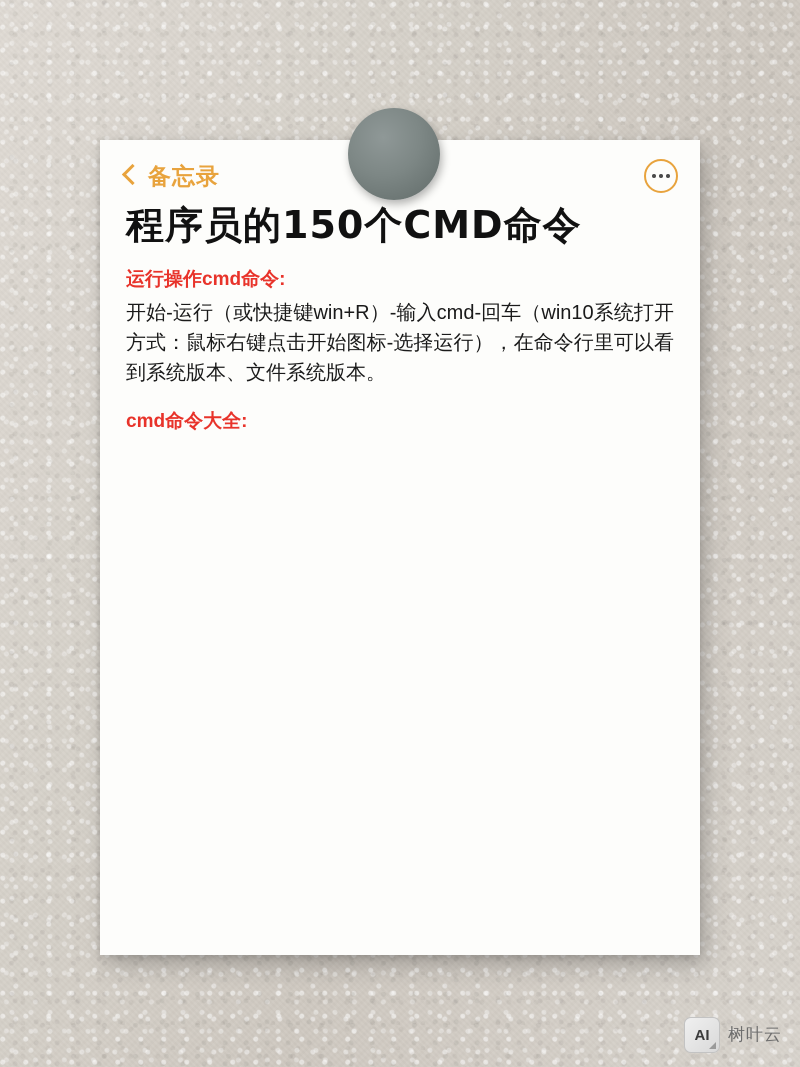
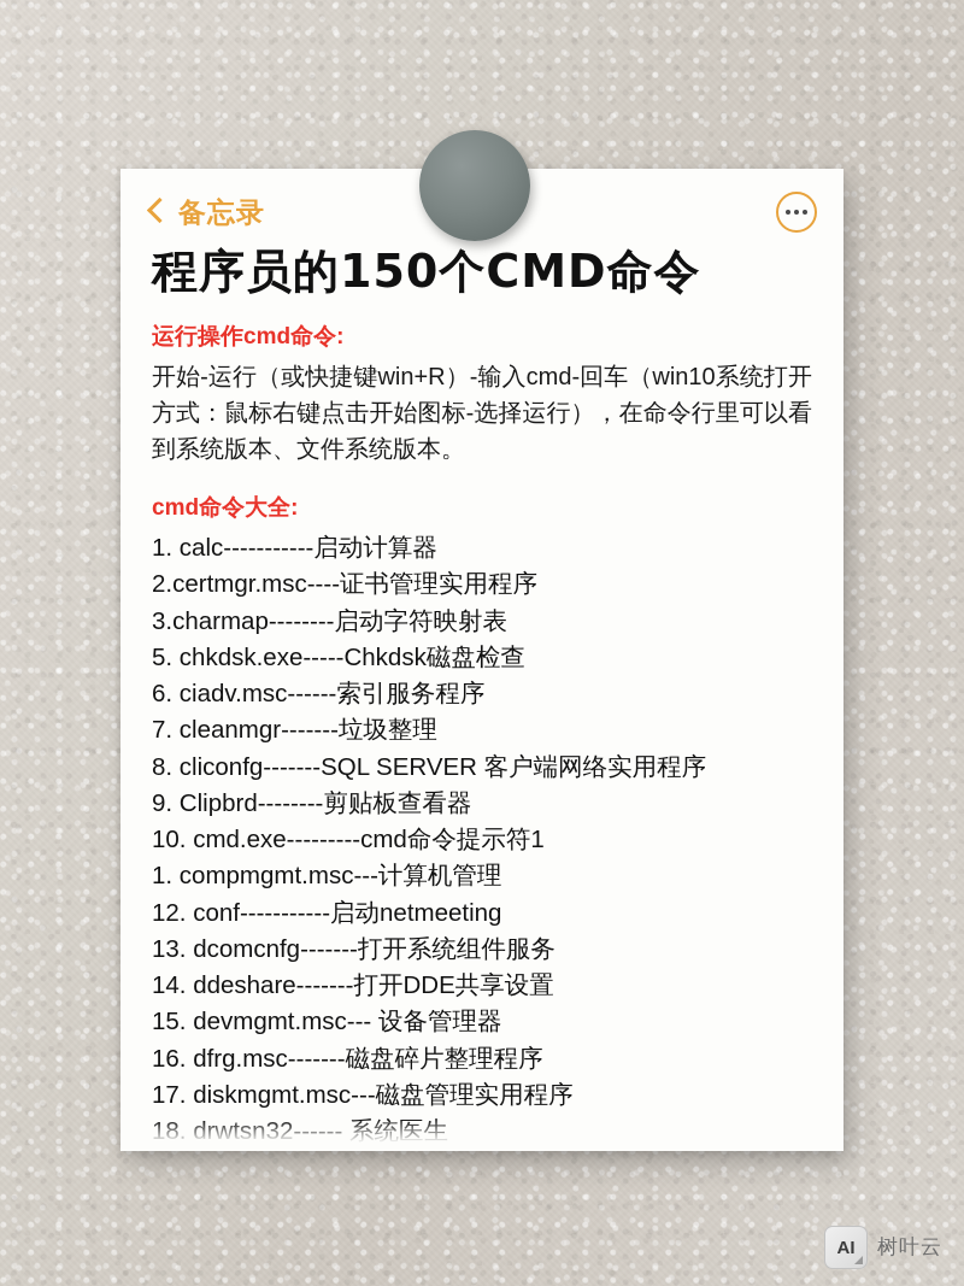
  备忘录
  程序员的150个CMD命令
  运行操作cmd命令:
  开始-运行（或快捷键win+R）-输入cmd-回车（win10系统打开方式：鼠标右键点击开始图标-选择运行），在命令行里可以看到系统版本、文件系统版本。
  cmd命令大全:
+ 1. calc-----------启动计算器
+ 2.certmgr.msc----证书管理实用程序
+ 3.charmap--------启动字符映射表
+ 5. chkdsk.exe-----Chkdsk磁盘检查
+ 6. ciadv.msc------索引服务程序
+ 7. cleanmgr-------垃圾整理
+ 8. cliconfg-------SQL SERVER 客户端网络实用程序
+ 9. Clipbrd--------剪贴板查看器
+ 10. cmd.exe---------cmd命令提示符1
+ 1. compmgmt.msc---计算机管理
+ 12. conf-----------启动netmeeting
+ 13. dcomcnfg-------打开系统组件服务
+ 14. ddeshare-------打开DDE共享设置
+ 15. devmgmt.msc--- 设备管理器
+ 16. dfrg.msc-------磁盘碎片整理程序
+ 17. diskmgmt.msc---磁盘管理实用程序
  AI
  树叶云
